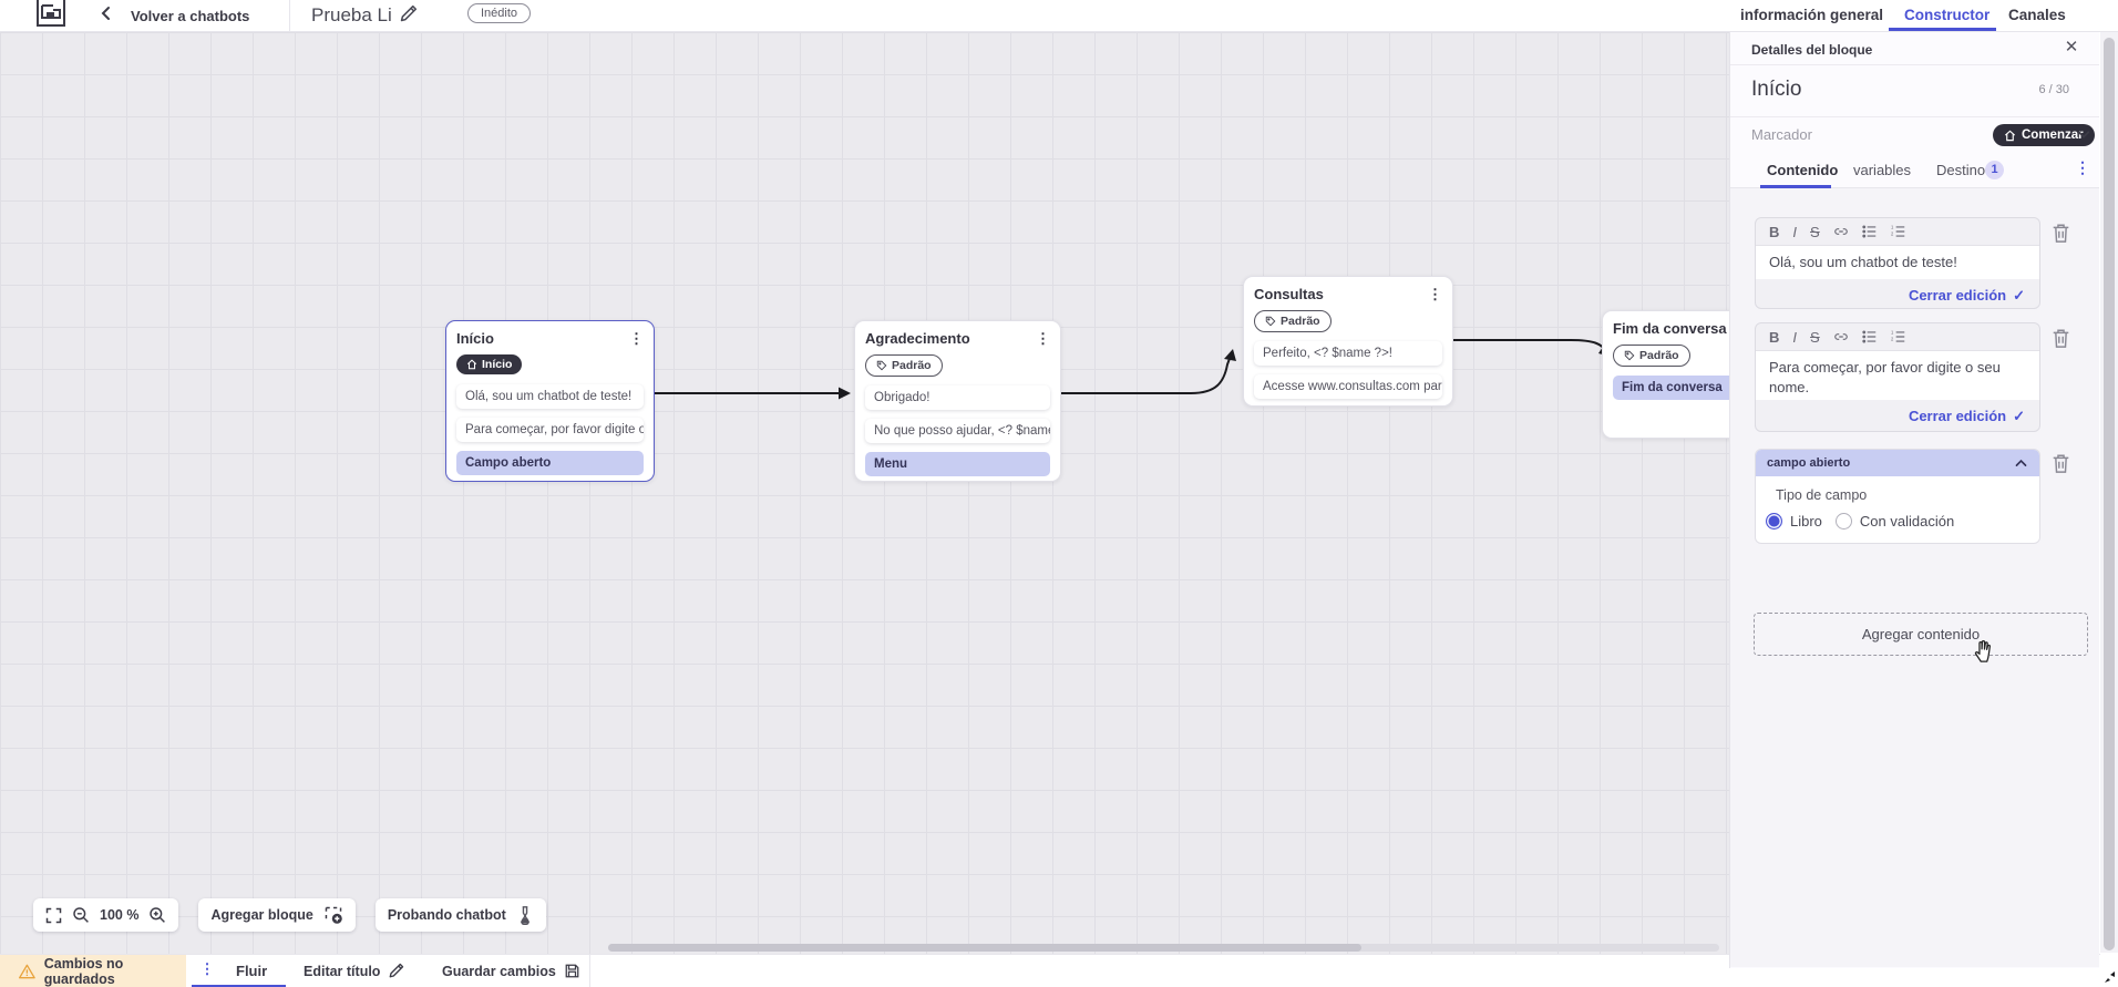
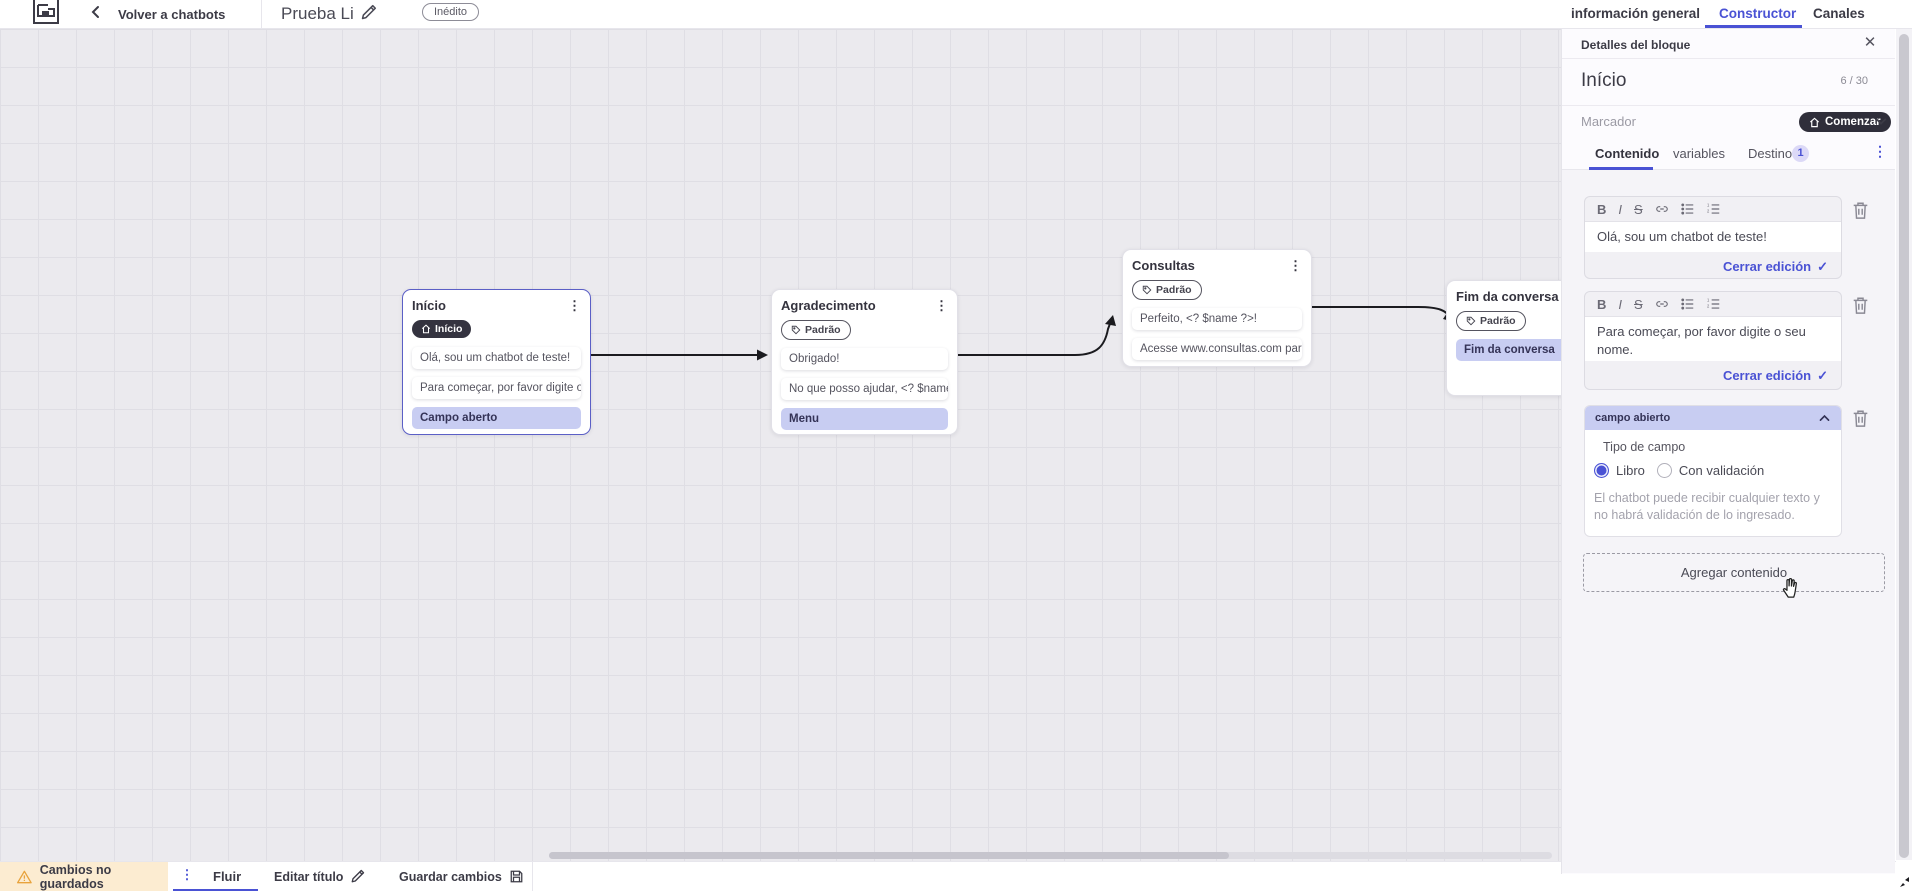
  Volver a chatbots
  Prueba Li
  Inédito
  información general
  Constructor
  Canales
  Início
  ⋮
  Início
  Olá, sou um chatbot de teste!
  Para começar, por favor digite o
  Campo aberto
  Agradecimento
  ⋮
  Padrão
  Obrigado!
  No que posso ajudar, <? $nam
  Menu
  Consultas
  ⋮
  Padrão
  Perfeito, <? $name ?>!
  Acesse www.consultas.com par
  Fim da conversa
  Padrão
  Fim da conversa
- 100 %
- Agregar bloque
- Probando chatbot
  Cambios no guardados
  ⋮
  Fluir
  Editar título
  Guardar cambios
  Detalles del bloque
  ✕
  Início
  6 / 30
  Marcador
  Comenza
  Contenido
  variables
  Destino
  1
  ⋮
  B
  I
  S
  Olá, sou um chatbot de teste!
  Cerrar edición
  ✓
  B
  I
  S
  Para começar, por favor digite o seu nome.
  Cerrar edición
  ✓
  campo abierto
  Tipo de campo
  Libro
  Con validación
+ El chatbot puede recibir cualquier texto y no habrá validación de lo ingresado.
  Agregar contenido
